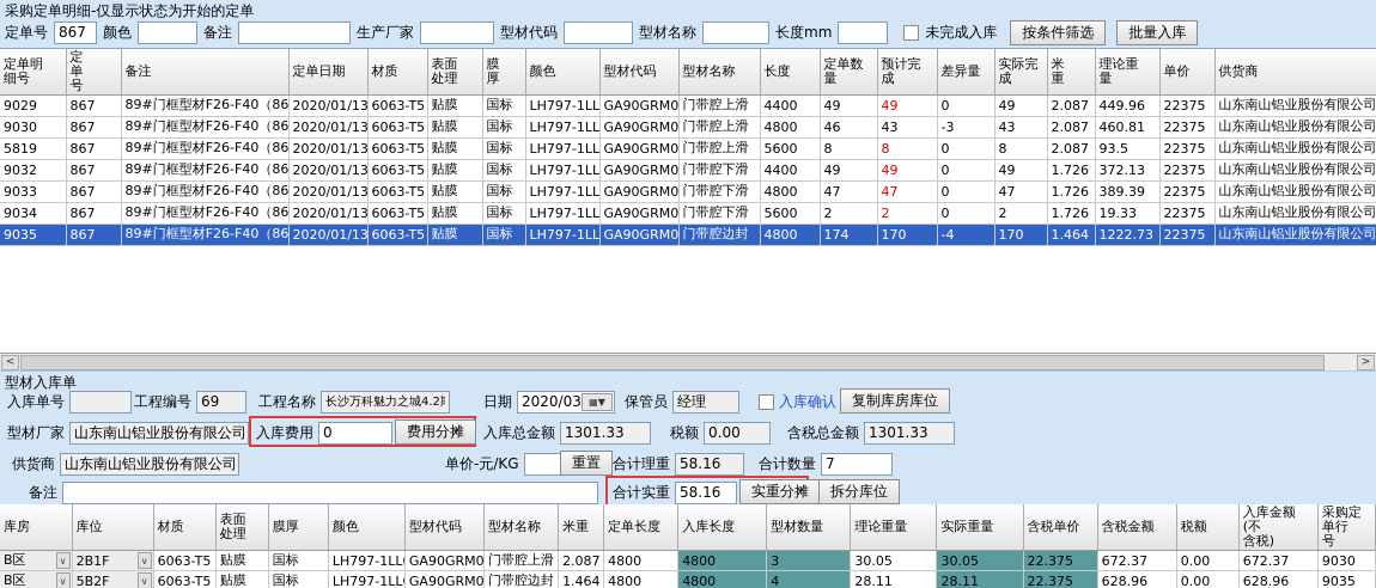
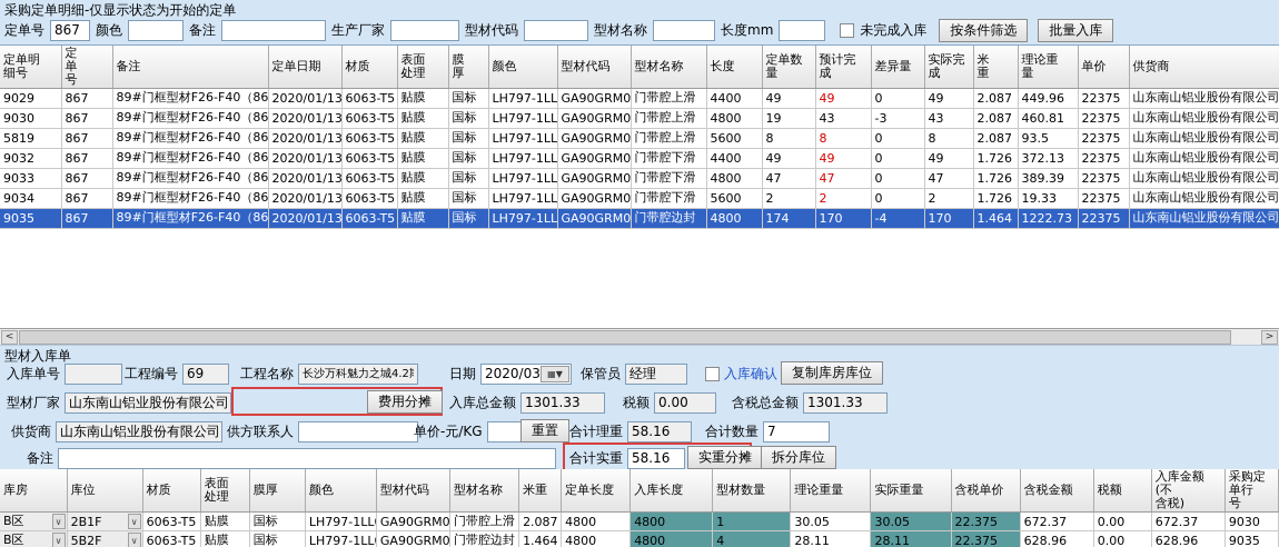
  采购定单明细-仅显示状态为开始的定单
  定单号
  867
  颜色
  备注
  生产厂家
  型材代码
  型材名称
  长度mm
  未完成入库
  按条件筛选
  批量入库
  定单明 细号	定 单 号	备注	定单日期	材质	表面 处理	膜 厚	颜色	型材代码	型材名称	长度	定单数 量	预计完 成	差异量	实际完 成	米 重	理论重 量	单价	供货商
  9029	867	89#门框型材F26-F40（86	2020/01/13	6063-T5	贴膜	国标	LH797-1LL	GA90GRM0	门带腔上滑	4400	49	49	0	49	2.087	449.96	22375	山东南山铝业股份有限公司
- 9030	867	89#门框型材F26-F40（86	2020/01/13	6063-T5	贴膜	国标	LH797-1LL	GA90GRM0	门带腔上滑	4800	46	43	-3	43	2.087	460.81	22375	山东南山铝业股份有限公司
+ 9030	867	89#门框型材F26-F40（86	2020/01/13	6063-T5	贴膜	国标	LH797-1LL	GA90GRM0	门带腔上滑	4800	19	43	-3	43	2.087	460.81	22375	山东南山铝业股份有限公司
  5819	867	89#门框型材F26-F40（86	2020/01/13	6063-T5	贴膜	国标	LH797-1LL	GA90GRM0	门带腔上滑	5600	8	8	0	8	2.087	93.5	22375	山东南山铝业股份有限公司
  9032	867	89#门框型材F26-F40（86	2020/01/13	6063-T5	贴膜	国标	LH797-1LL	GA90GRM0	门带腔下滑	4400	49	49	0	49	1.726	372.13	22375	山东南山铝业股份有限公司
  9033	867	89#门框型材F26-F40（86	2020/01/13	6063-T5	贴膜	国标	LH797-1LL	GA90GRM0	门带腔下滑	4800	47	47	0	47	1.726	389.39	22375	山东南山铝业股份有限公司
  9034	867	89#门框型材F26-F40（86	2020/01/13	6063-T5	贴膜	国标	LH797-1LL	GA90GRM0	门带腔下滑	5600	2	2	0	2	1.726	19.33	22375	山东南山铝业股份有限公司
  9035	867	89#门框型材F26-F40（86	2020/01/13	6063-T5	贴膜	国标	LH797-1LL	GA90GRM0	门带腔边封	4800	174	170	-4	170	1.464	1222.73	22375	山东南山铝业股份有限公司
  <
  >
  型材入库单
  入库单号
  工程编号
  69
  工程名称
  长沙万科魅力之城4.2
  日期
  2020/03
  ▦▼
  保管员
  经理
  入库确认
  复制库房库位
  型材厂家
  山东南山铝业股份有限公司
- 入库费用
- 0
  费用分摊
  入库总金额
  1301.33
  税额
  0.00
  含税总金额
  1301.33
  供货商
  山东南山铝业股份有限公司
+ 供方联系人
  单价-元/KG
  重置
  合计理重
  58.16
  合计数量
  7
  备注
  合计实重
  58.16
  实重分摊
  拆分库位
  库房	库位	材质	表面 处理	膜厚	颜色	型材代码	型材名称	米重	定单长度	入库长度	型材数量	理论重量	实际重量	含税单价	含税金额	税额	入库金额(不 含税)	采购定单行 号
- B区 ∨	2B1F ∨	6063-T5	贴膜	国标	LH797-1LL	GA90GRM0	门带腔上滑	2.087	4800	4800	3	30.05	30.05	22.375	672.37	0.00	672.37	9030
+ B区 ∨	2B1F ∨	6063-T5	贴膜	国标	LH797-1LL	GA90GRM0	门带腔上滑	2.087	4800	4800	1	30.05	30.05	22.375	672.37	0.00	672.37	9030
  B区 ∨	5B2F ∨	6063-T5	贴膜	国标	LH797-1LL	GA90GRM0	门带腔边封	1.464	4800	4800	4	28.11	28.11	22.375	628.96	0.00	628.96	9035
